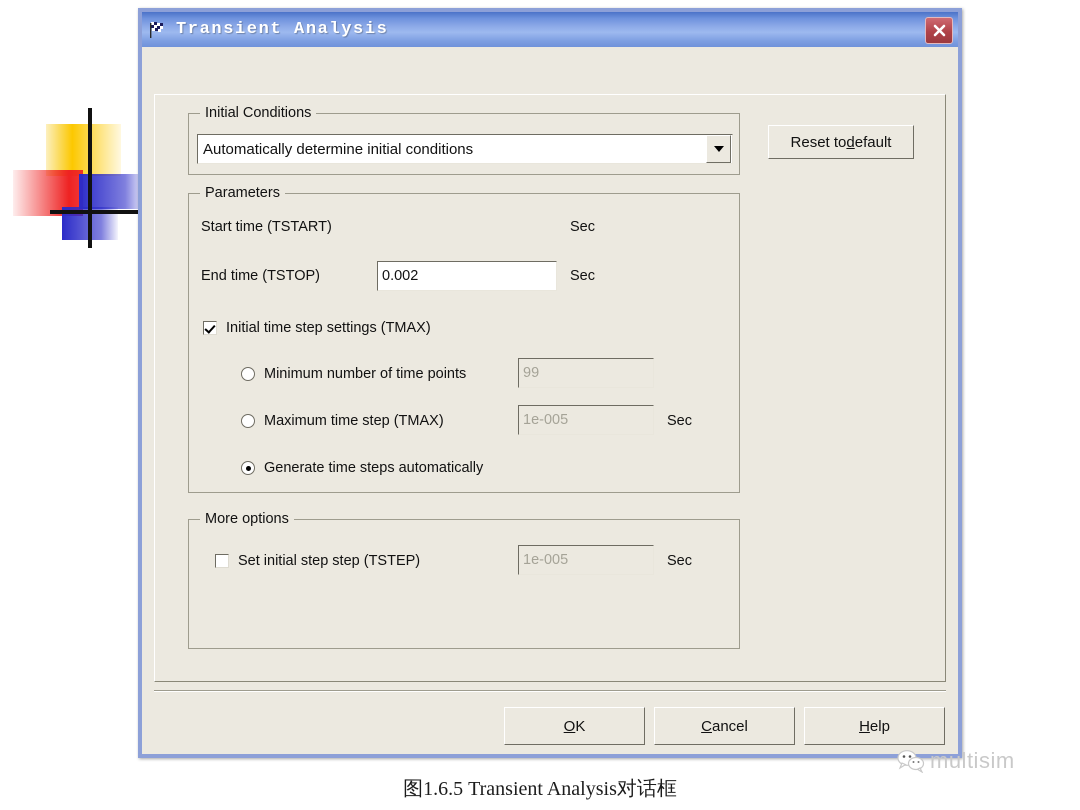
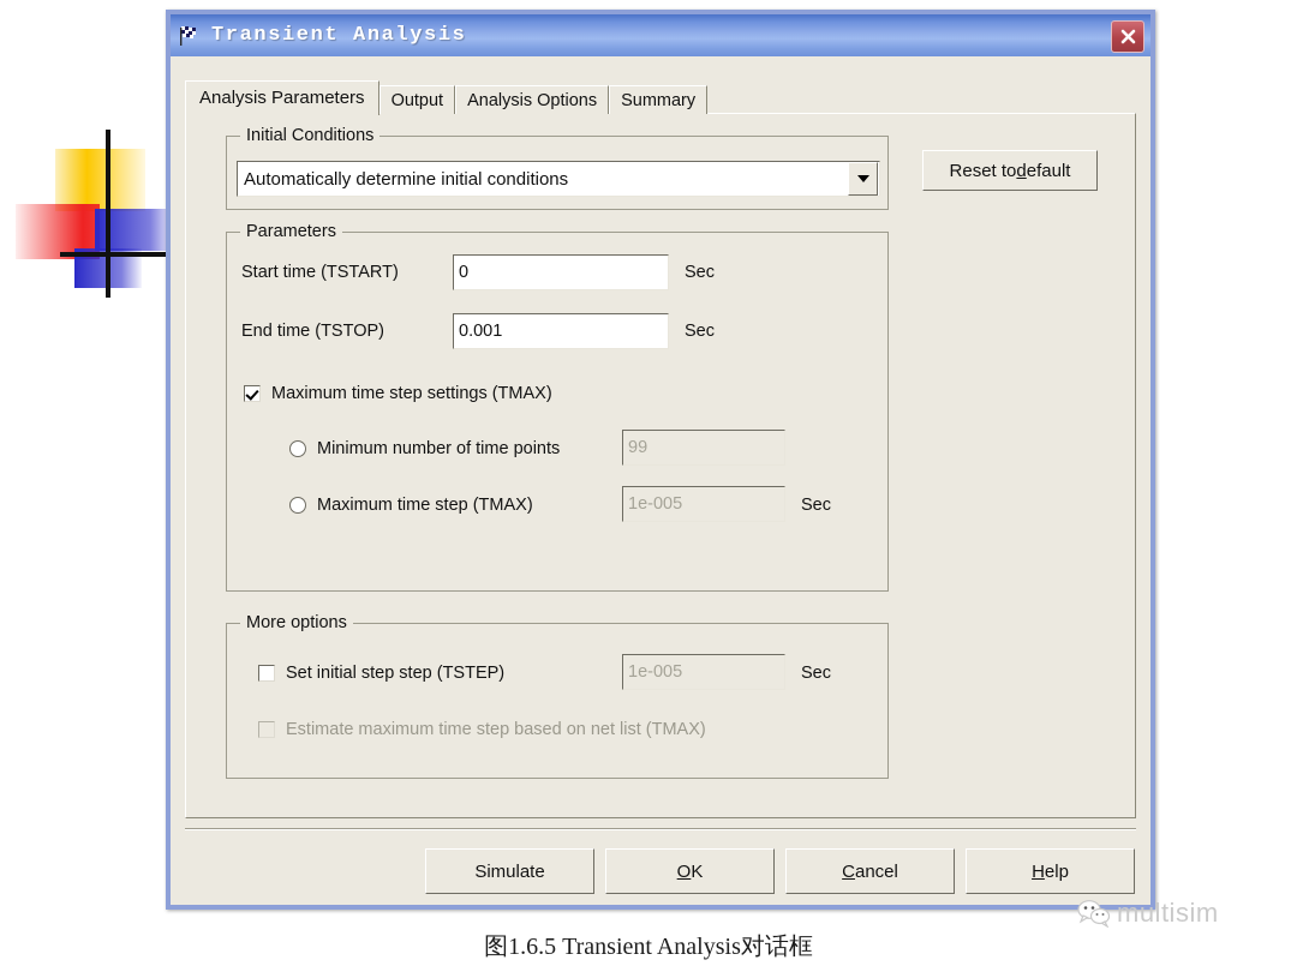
  Transient Analysis
+ Analysis Parameters
+ Output
+ Analysis Options
+ Summary
  Initial Conditions
  Automatically determine initial conditions
  Reset to
  d
  efault
  Parameters
  Start time (TSTART)
+ 0
  Sec
  End time (TSTOP)
- 0.002
+ 0.001
  Sec
- Initial time step settings (TMAX)
+ Maximum time step settings (TMAX)
  Minimum number of time points
  99
  Maximum time step (TMAX)
  1e-005
  Sec
- Generate time steps automatically
  More options
  Set initial step step (TSTEP)
  1e-005
  Sec
+ Estimate maximum time step based on net list (TMAX)
+ Simulate
  O
  K
  C
  ancel
  H
  elp
  multisim
  图1.6.5 Transient Analysis对话框
